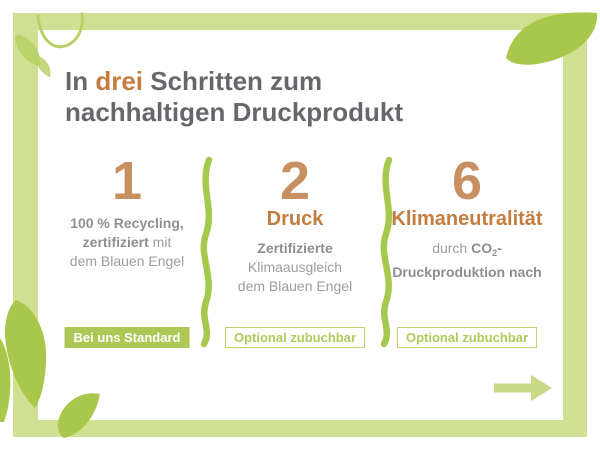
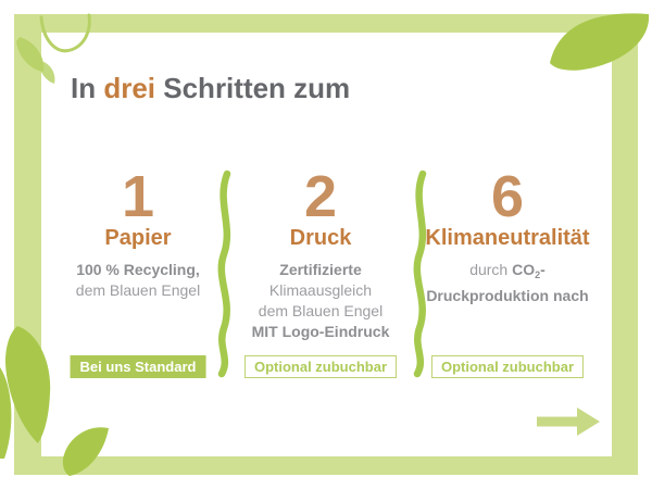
  In drei Schritten zum
- nachhaltigen Druckprodukt
  1
+ Papier
  100 % Recycling,
- zertifiziert mit
  dem Blauen Engel
  Bei uns Standard
  2
  Druck
  Zertifizierte
  Klimaausgleich
  dem Blauen Engel
+ MIT Logo-Eindruck
  Optional zubuchbar
  6
  Klimaneutralität
  durch CO2-
  Druckproduktion nach
  Optional zubuchbar
